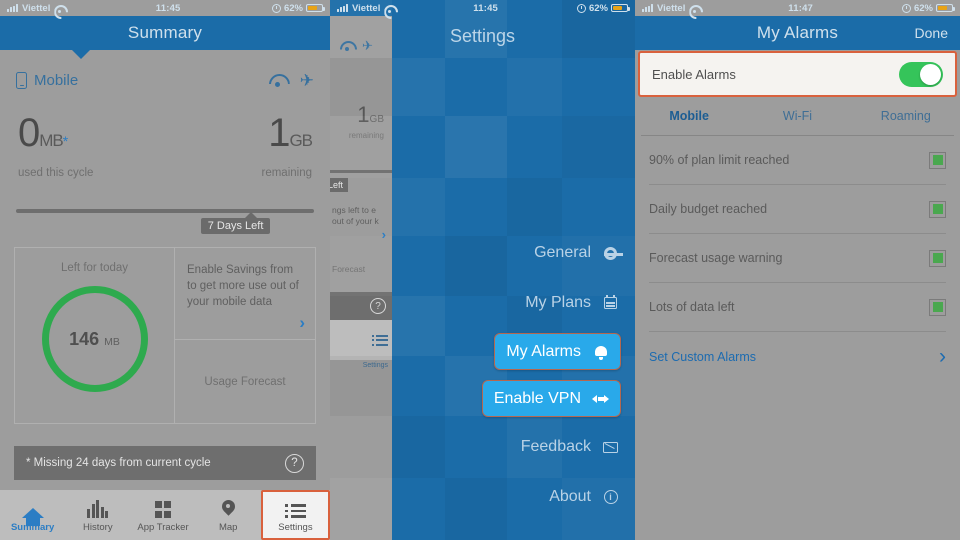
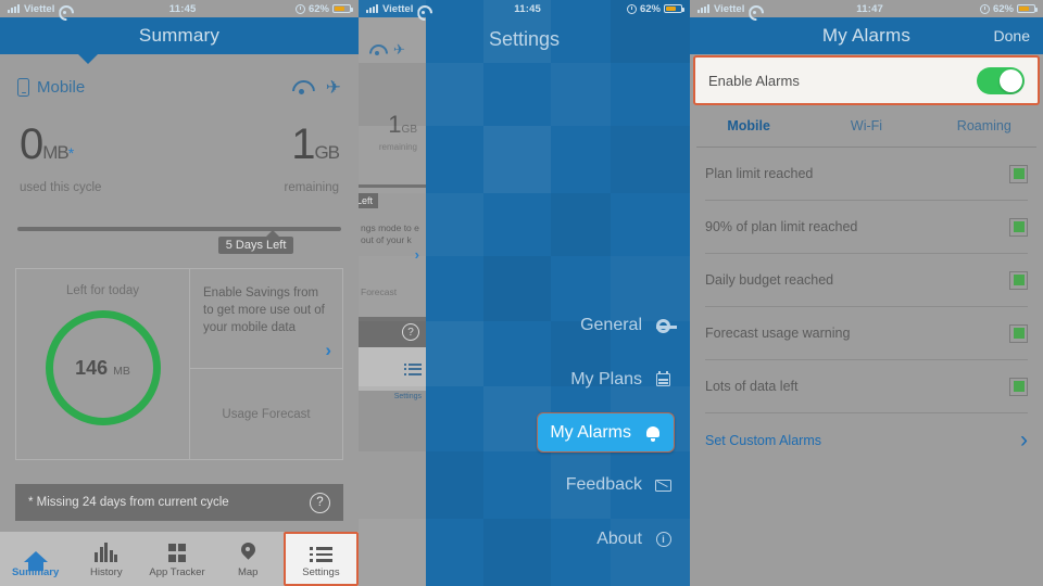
  Viettel
  11:45
  62%
  Summary
  Mobile
  ✈
  0MB*
  used this cycle
  1GB
  remaining
- 7 Days Left
+ 5 Days Left
  Left for today
  146 MB
  Enable Savings from to get more use out of your mobile data
  ›
  Usage Forecast
  * Missing 24 days from current cycle
  ?
  Summary
  History
  App Tracker
  Map
  Settings
  ✈
  1GB
  remaining
  Left
- ngs left to e out of your k
+ ngs mode to e out of your k
  ›
  Forecast
  ?
  Viettel
  11:45
  62%
  Settings
  General
  My Plans
  My Alarms
- Enable VPN
  Feedback
  About
  i
  Viettel
  11:47
  62%
  My Alarms
  Done
  Enable Alarms
  Mobile
  Wi-Fi
  Roaming
+ Plan limit reached
  90% of plan limit reached
  Daily budget reached
  Forecast usage warning
  Lots of data left
  Set Custom Alarms
  ›
